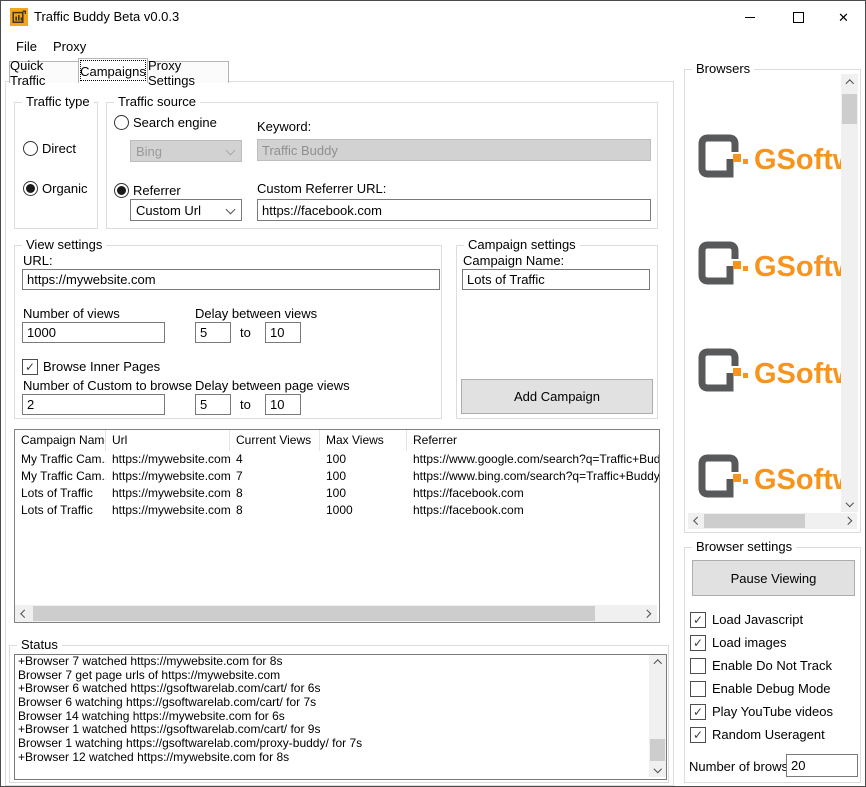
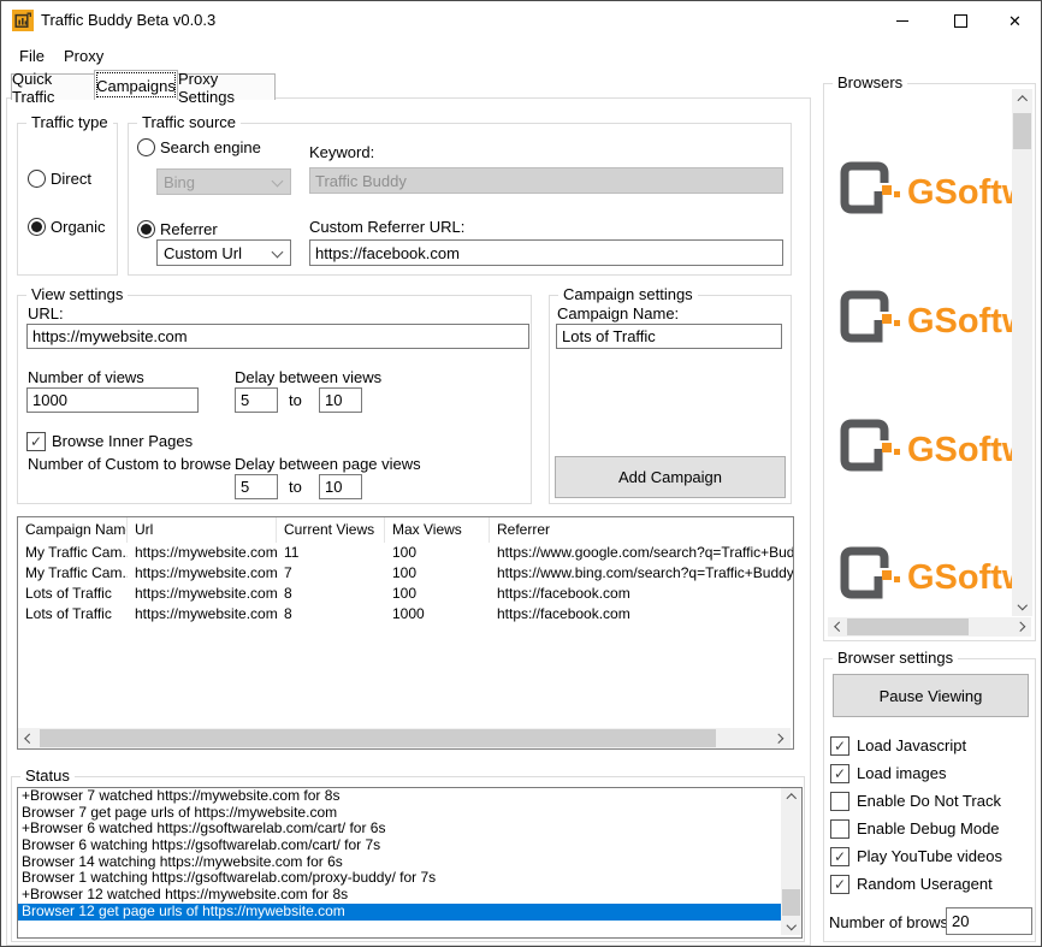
  Traffic Buddy Beta v0.0.3
  ✕
  File
  Proxy
  Quick Traffic
  Campaigns
  Proxy Settings
  Traffic type
  Direct
  Organic
  Traffic source
  Search engine
  Bing
  Keyword:
  Traffic Buddy
  Referrer
  Custom Url
  Custom Referrer URL:
  https://facebook.com
  View settings
  URL:
  https://mywebsite.com
  Number of views
  1000
  Delay between views
  5
  to
  10
  ✓
  Browse Inner Pages
  Number of Custom to browse
- 2
  Delay between page views
  5
  to
  10
  Campaign settings
  Campaign Name:
  Lots of Traffic
  Add Campaign
  Campaign Nam
  Url
  Current Views
  Max Views
  Referrer
  My Traffic Cam.
  https://mywebsite.com
- 4
+ 11
  100
  https://www.google.com/search?q=Traffic+Bud
  My Traffic Cam.
  https://mywebsite.com
  7
  100
  https://www.bing.com/search?q=Traffic+Buddy
  Lots of Traffic
  https://mywebsite.com
  8
  100
  https://facebook.com
  Lots of Traffic
  https://mywebsite.com
  8
  1000
  https://facebook.com
  Status
  +Browser 7 watched https://mywebsite.com for 8s
  Browser 7 get page urls of https://mywebsite.com
  +Browser 6 watched https://gsoftwarelab.com/cart/ for 6s
  Browser 6 watching https://gsoftwarelab.com/cart/ for 7s
  Browser 14 watching https://mywebsite.com for 6s
- +Browser 1 watched https://gsoftwarelab.com/cart/ for 9s
  Browser 1 watching https://gsoftwarelab.com/proxy-buddy/ for 7s
  +Browser 12 watched https://mywebsite.com for 8s
+ Browser 12 get page urls of https://mywebsite.com
  Browsers
  GSoft
  GSoft
  GSoft
  GSoft
  Browser settings
  Pause Viewing
  ✓
  Load Javascript
  ✓
  Load images
  Enable Do Not Track
  Enable Debug Mode
  ✓
  Play YouTube videos
  ✓
  Random Useragent
  Number of brows
  20
